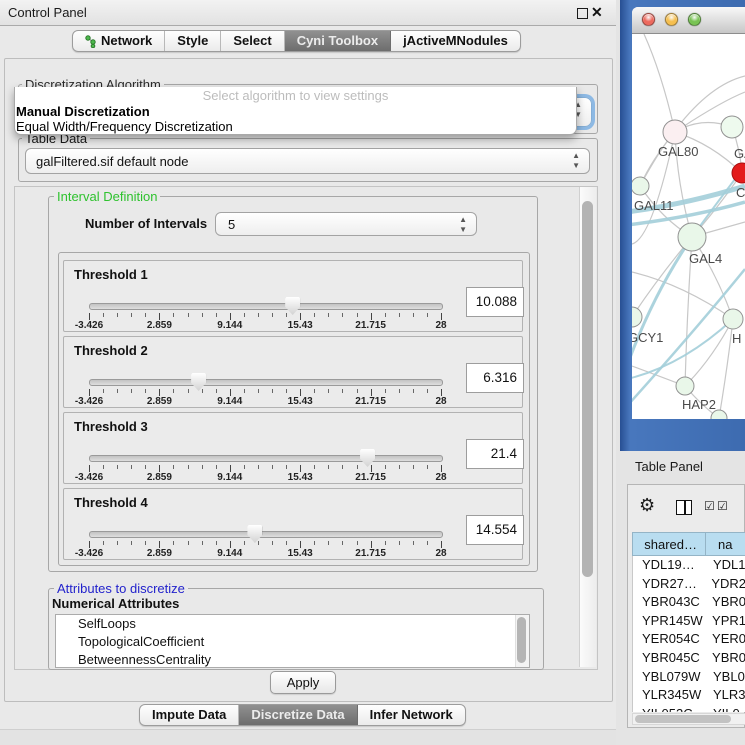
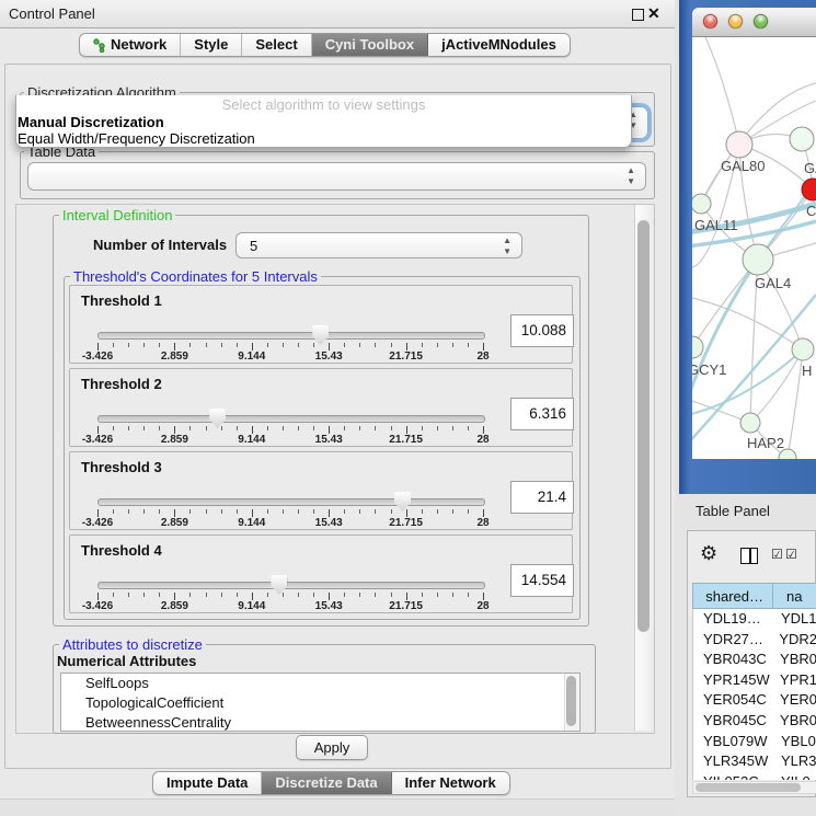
  Control Panel
  ✕
  Network
  Style
  Select
  Cyni Toolbox
  jActiveMNodules
  Discretization Algorithm
  ▲
  ▼
  Select algorithm to view settings
  Manual Discretization
  Equal Width/Frequency Discretization
  Table Data
- galFiltered.sif default node
  ▲
  ▼
  Interval Definition
  Number of Intervals
  5
  ▲
  ▼
+ Threshold's Coordinates for 5 Intervals
  Threshold 1
  -3.426
  2.859
  9.144
  15.43
  21.715
  28
  10.088
  Threshold 2
  -3.426
  2.859
  9.144
  15.43
  21.715
  28
  6.316
  Threshold 3
  -3.426
  2.859
  9.144
  15.43
  21.715
  28
  21.4
  Threshold 4
  -3.426
  2.859
  9.144
  15.43
  21.715
  28
  14.554
  Attributes to discretize
  Numerical Attributes
  SelfLoops
  TopologicalCoefficient
  BetweennessCentrality
  Apply
  Impute Data
  Discretize Data
  Infer Network
  GAL80
  C
  GAL11
  GAL4
  GCY1
  H
  HAP2
  Table Panel
  ⚙
  ☑
  ☑
  shared…
  na
  YDL19…
  YDL1
  YDR27…
  YDR2
  YBR043C
  YBR0
  YPR145W
  YPR1
  YER054C
  YER0
  YBR045C
  YBR0
  YBL079W
  YBL0
  YLR345W
  YLR3
